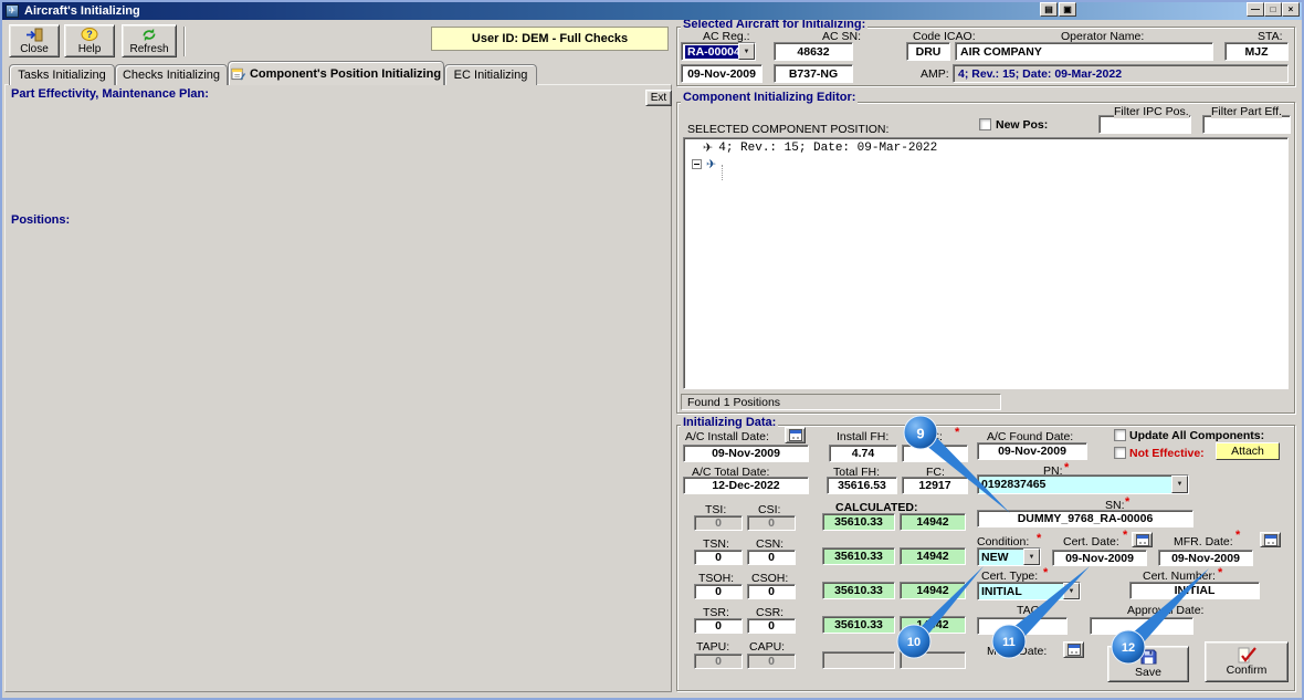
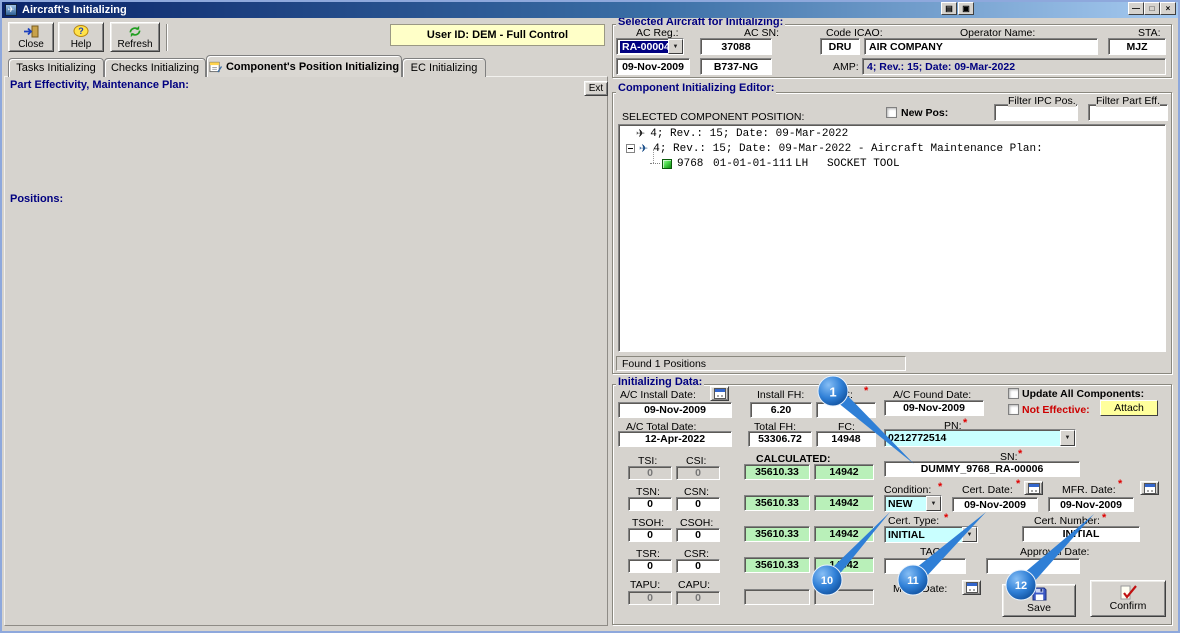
  ✈
  Aircraft's Initializing
  ▤
  ▣
  —
  □
  ×
  Close
  ?
  Help
  Refresh
- User ID: DEM - Full Checks
+ User ID: DEM - Full Control
  Tasks Initializing
  Checks Initializing
  Component's Position Initializing
  EC Initializing
  Part Effectivity, Maintenance Plan:
  Ext
  Positions:
  Selected Aircraft for Initializing:
  AC Reg.:
  AC SN:
  Code ICAO:
  Operator Name:
  STA:
  RA-00004
- 48632
+ 37088
  DRU
  AIR COMPANY
  MJZ
  09-Nov-2009
  B737-NG
  AMP:
  4; Rev.: 15; Date: 09-Mar-2022
  Component Initializing Editor:
  Filter IPC Pos.
  Filter Part Eff.
  New Pos:
  SELECTED COMPONENT POSITION:
  ✈
  4; Rev.: 15; Date: 09-Mar-2022
  ✈
+ 4; Rev.: 15; Date: 09-Mar-2022 - Aircraft Maintenance Plan:
+ 9768
+ 01-01-01-111
+ LH
+ SOCKET TOOL
  Found 1 Positions
  Initializing Data:
  A/C Install Date:
  09-Nov-2009
  Install FH:
  *
- 4.74
+ 6.20
  A/C Found Date:
  09-Nov-2009
  Update All Components:
  Not Effective:
  Attach
  A/C Total Date:
- 12-Dec-2022
+ 12-Apr-2022
  Total FH:
  FC:
- 35616.53
+ 53306.72
- 12917
+ 14948
  PN:
  *
- 0192837465
+ 0212772514
  TSI:
  CSI:
  0
  0
  CALCULATED:
  35610.33
  14942
  SN:
  *
  DUMMY_9768_RA-00006
  TSN:
  CSN:
  0
  0
  35610.33
  14942
  Condition:
  *
  NEW
  Cert. Date:
  *
  09-Nov-2009
  MFR. Date:
  *
  09-Nov-2009
  TSOH:
  CSOH:
  0
  0
  35610.33
  14942
  Cert. Type:
  *
  INITIAL
  Cert. Number:
  *
  INTIAL
  TSR:
  CSR:
  0
  0
  35610.33
  Appro Date:
  TAPU:
  CAPU:
  0
  0
  Save
  Confirm
- 9
+ 1
  10
  11
  12
